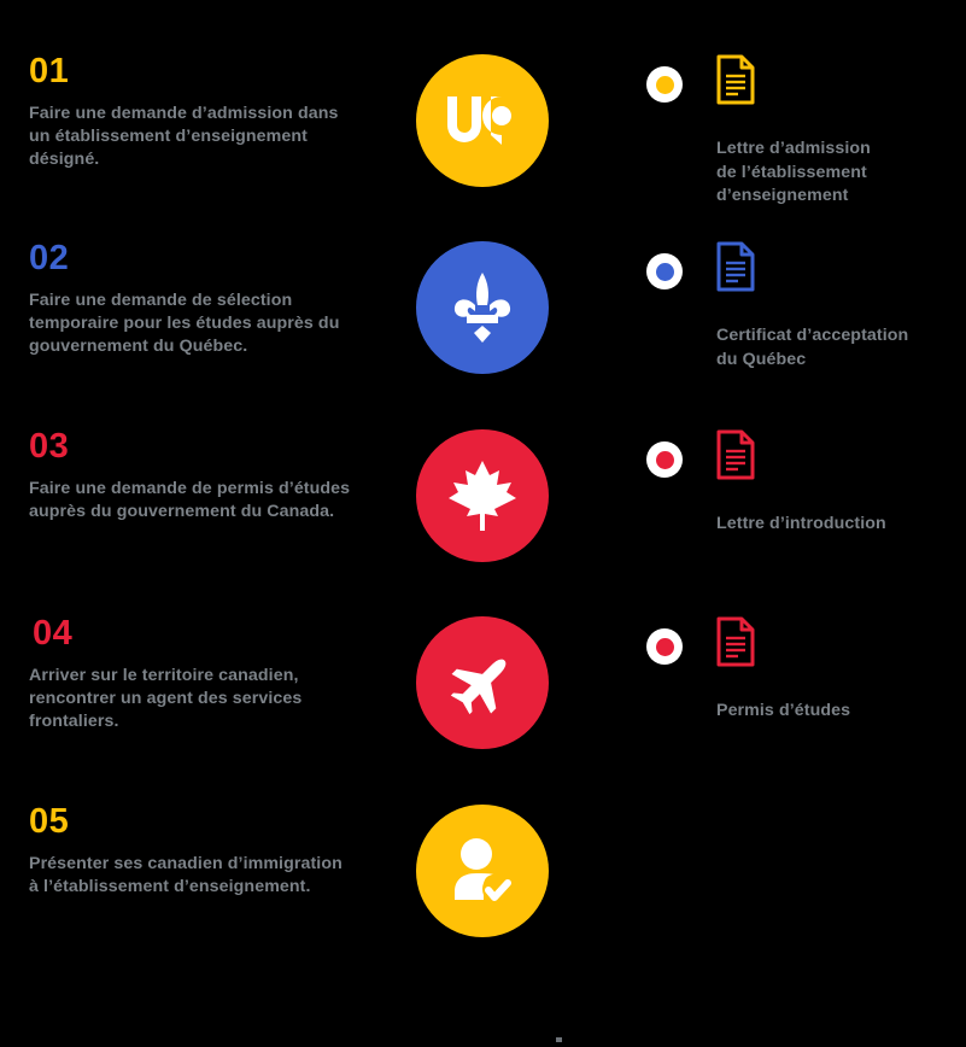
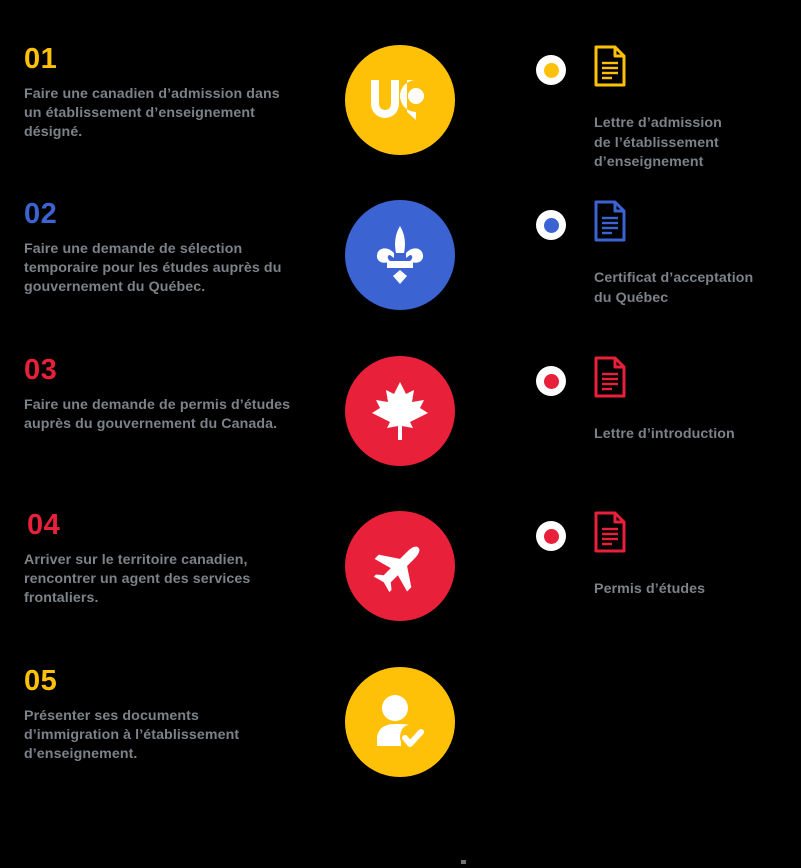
  01
- Faire une demande d’admission dans un établissement d’enseignement désigné.
+ Faire une canadien d’admission dans un établissement d’enseignement désigné.
  Lettre d’admission
  de l’établissement
  d’enseignement
  02
  Faire une demande de sélection temporaire pour les études auprès du gouvernement du Québec.
  Certificat d’acceptation
  du Québec
  03
  Faire une demande de permis d’études auprès du gouvernement du Canada.
  Lettre d’introduction
  04
  Arriver sur le territoire canadien, rencontrer un agent des services frontaliers.
  Permis d’études
  05
- Présenter ses canadien d’immigration à l’établissement d’enseignement.
+ Présenter ses documents d’immigration à l’établissement d’enseignement.
